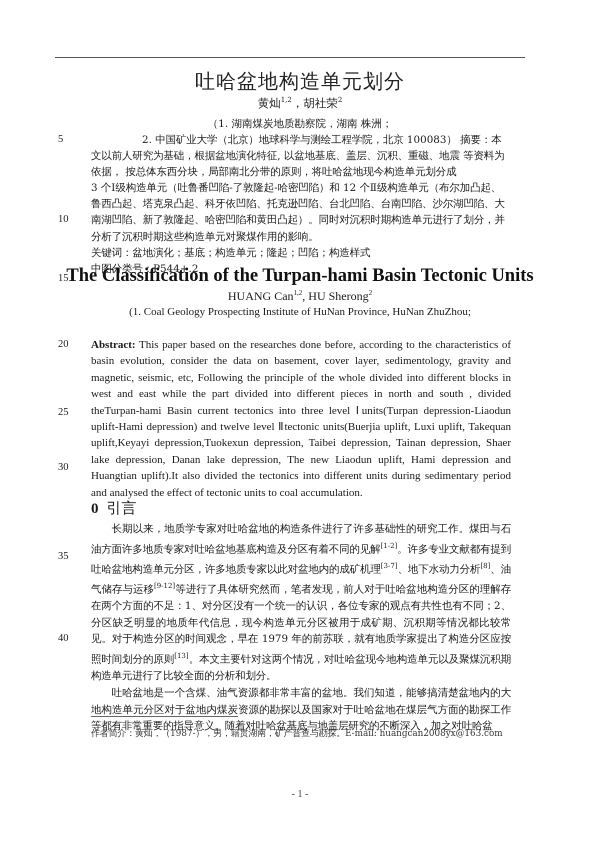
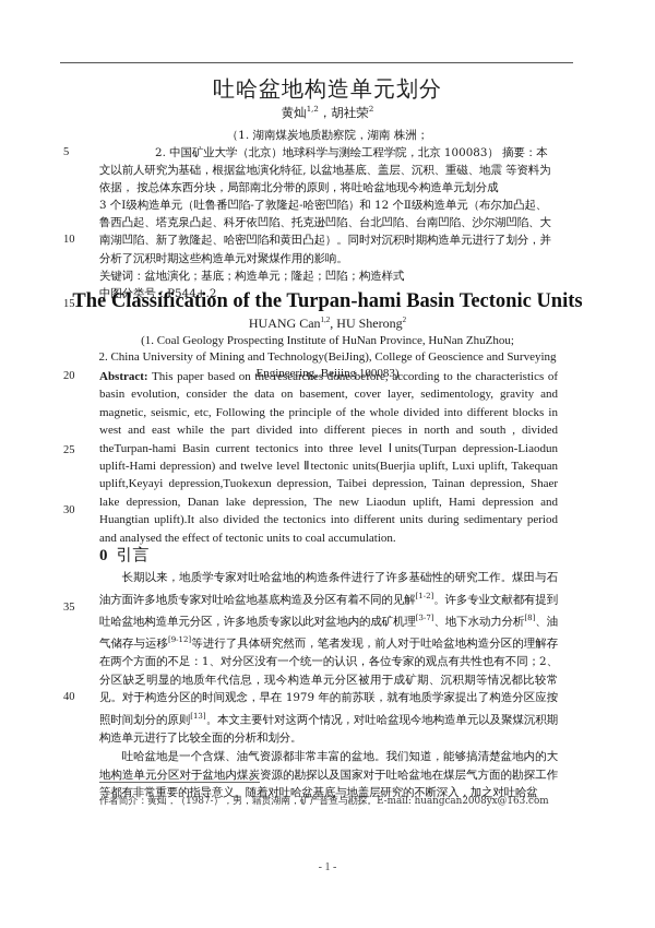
  5
  10
  15
  20
  25
  30
  35
  40
  吐哈盆地构造单元划分
  黄灿1,2，胡社荣2
  （1. 湖南煤炭地质勘察院，湖南 株洲；
  2. 中国矿业大学（北京）地球科学与测绘工程学院，北京 100083） 摘要：本
  文以前人研究为基础，根据盆地演化特征, 以盆地基底、盖层、沉积、重磁、地震 等资料为
  依据， 按总体东西分块，局部南北分带的原则，将吐哈盆地现今构造单元划分成
  3 个Ⅰ级构造单元（吐鲁番凹陷-了敦隆起-哈密凹陷）和 12 个Ⅱ级构造单元（布尔加凸起、
  鲁西凸起、塔克泉凸起、科牙依凹陷、托克逊凹陷、台北凹陷、台南凹陷、沙尔湖凹陷、大
  南湖凹陷、新了敦隆起、哈密凹陷和黄田凸起）。同时对沉积时期构造单元进行了划分，并
  分析了沉积时期这些构造单元对聚煤作用的影响。
  关键词：盆地演化；基底；构造单元；隆起；凹陷；构造样式
  中图分类号：P544+.2
  The Classification of the Turpan-hami Basin Tectonic Units
  HUANG Can1,2, HU Sherong2
  (1. Coal Geology Prospecting Institute of HuNan Province, HuNan ZhuZhou;
+ 2. China University of Mining and Technology(BeiJing), College of Geoscience and Surveying
+ Engineering, Beijing 100083)
  Abstract: This paper based on the researches done before, according to the characteristics of basin evolution, consider the data on basement, cover layer, sedimentology, gravity and magnetic, seismic, etc, Following the principle of the whole divided into different blocks in west and east while the part divided into different pieces in north and south , divided theTurpan-hami Basin current tectonics into three level Ⅰunits(Turpan depression-Liaodun uplift-Hami depression) and twelve level Ⅱtectonic units(Buerjia uplift, Luxi uplift, Takequan uplift,Keyayi depression,Tuokexun depression, Taibei depression, Tainan depression, Shaer lake depression, Danan lake depression, The new Liaodun uplift, Hami depression and Huangtian uplift).It also divided the tectonics into different units during sedimentary period and analysed the effect of tectonic units to coal accumulation.
  0 引言
  长期以来，地质学专家对吐哈盆地的构造条件进行了许多基础性的研究工作。煤田与石油方面许多地质专家对吐哈盆地基底构造及分区有着不同的见解[1-2]。许多专业文献都有提到吐哈盆地构造单元分区，许多地质专家以此对盆地内的成矿机理[3-7]、地下水动力分析[8]、油气储存与运移[9-12]等进行了具体研究然而，笔者发现，前人对于吐哈盆地构造分区的理解存在两个方面的不足：1、对分区没有一个统一的认识，各位专家的观点有共性也有不同；2、分区缺乏明显的地质年代信息，现今构造单元分区被用于成矿期、沉积期等情况都比较常见。对于构造分区的时间观念，早在 1979 年的前苏联，就有地质学家提出了构造分区应按照时间划分的原则[13]。本文主要针对这两个情况，对吐哈盆现今地构造单元以及聚煤沉积期构造单元进行了比较全面的分析和划分。
  吐哈盆地是一个含煤、油气资源都非常丰富的盆地。我们知道，能够搞清楚盆地内的大地构造单元分区对于盆地内煤炭资源的勘探以及国家对于吐哈盆地在煤层气方面的勘探工作等都有非常重要的指导意义。随着对吐哈盆基底与地盖层研究的不断深入，加之对吐哈盆
  作者简介：黄灿，（1987-），男，籍贯湖南，矿产普查与勘探。E-mail: huangcan2008yx@163.com
  - 1 -
